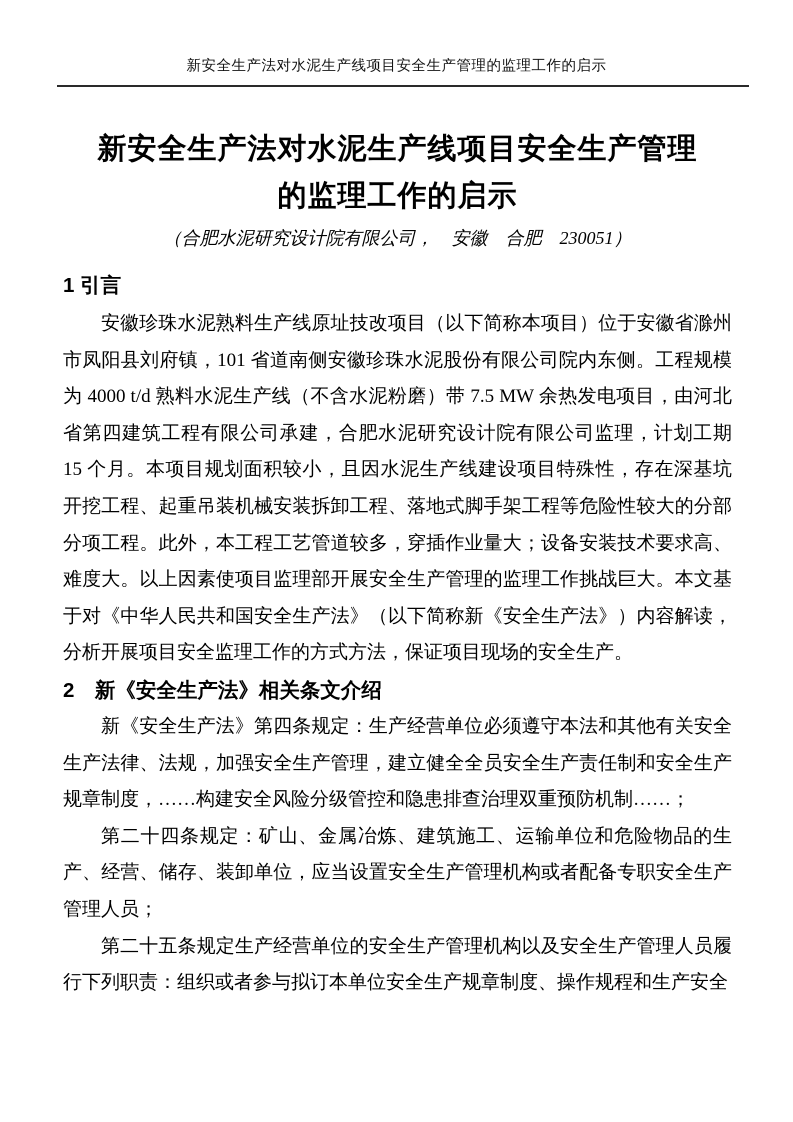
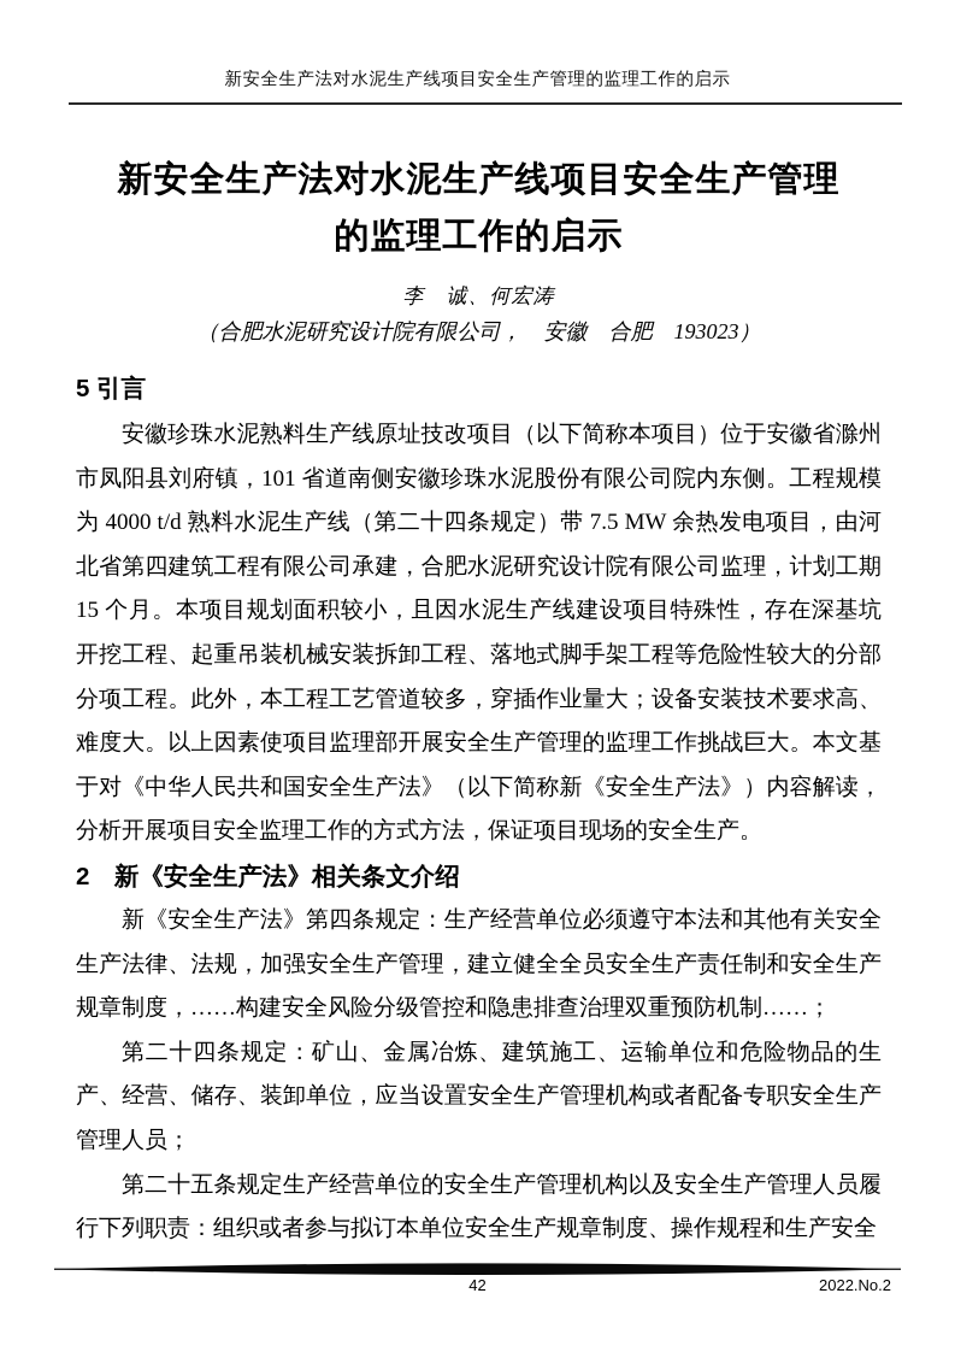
  新安全生产法对水泥生产线项目安全生产管理的监理工作的启示
  新安全生产法对水泥生产线项目安全生产管理
  的监理工作的启示
+ 李 诚、何宏涛
- （合肥水泥研究设计院有限公司， 安徽 合肥 230051）
+ （合肥水泥研究设计院有限公司， 安徽 合肥 193023）
- 1 引言
+ 5 引言
- 安徽珍珠水泥熟料生产线原址技改项目（以下简称本项目）位于安徽省滁州市凤阳县刘府镇，101 省道南侧安徽珍珠水泥股份有限公司院内东侧。工程规模为 4000 t/d 熟料水泥生产线（不含水泥粉磨）带 7.5 MW 余热发电项目，由河北省第四建筑工程有限公司承建，合肥水泥研究设计院有限公司监理，计划工期 15 个月。本项目规划面积较小，且因水泥生产线建设项目特殊性，存在深基坑开挖工程、起重吊装机械安装拆卸工程、落地式脚手架工程等危险性较大的分部分项工程。此外，本工程工艺管道较多，穿插作业量大；设备安装技术要求高、难度大。以上因素使项目监理部开展安全生产管理的监理工作挑战巨大。本文基于对《中华人民共和国安全生产法》（以下简称新《安全生产法》）内容解读，分析开展项目安全监理工作的方式方法，保证项目现场的安全生产。
+ 安徽珍珠水泥熟料生产线原址技改项目（以下简称本项目）位于安徽省滁州市凤阳县刘府镇，101 省道南侧安徽珍珠水泥股份有限公司院内东侧。工程规模为 4000 t/d 熟料水泥生产线（第二十四条规定）带 7.5 MW 余热发电项目，由河北省第四建筑工程有限公司承建，合肥水泥研究设计院有限公司监理，计划工期 15 个月。本项目规划面积较小，且因水泥生产线建设项目特殊性，存在深基坑开挖工程、起重吊装机械安装拆卸工程、落地式脚手架工程等危险性较大的分部分项工程。此外，本工程工艺管道较多，穿插作业量大；设备安装技术要求高、难度大。以上因素使项目监理部开展安全生产管理的监理工作挑战巨大。本文基于对《中华人民共和国安全生产法》（以下简称新《安全生产法》）内容解读，分析开展项目安全监理工作的方式方法，保证项目现场的安全生产。
  2 新《安全生产法》相关条文介绍
  新《安全生产法》第四条规定：生产经营单位必须遵守本法和其他有关安全生产法律、法规，加强安全生产管理，建立健全全员安全生产责任制和安全生产规章制度，……构建安全风险分级管控和隐患排查治理双重预防机制……；
  第二十四条规定：矿山、金属冶炼、建筑施工、运输单位和危险物品的生产、经营、储存、装卸单位，应当设置安全生产管理机构或者配备专职安全生产管理人员；
  第二十五条规定生产经营单位的安全生产管理机构以及安全生产管理人员履行下列职责：组织或者参与拟订本单位安全生产规章制度、操作规程和生产安全
+ 42
+ 2022.No.2
